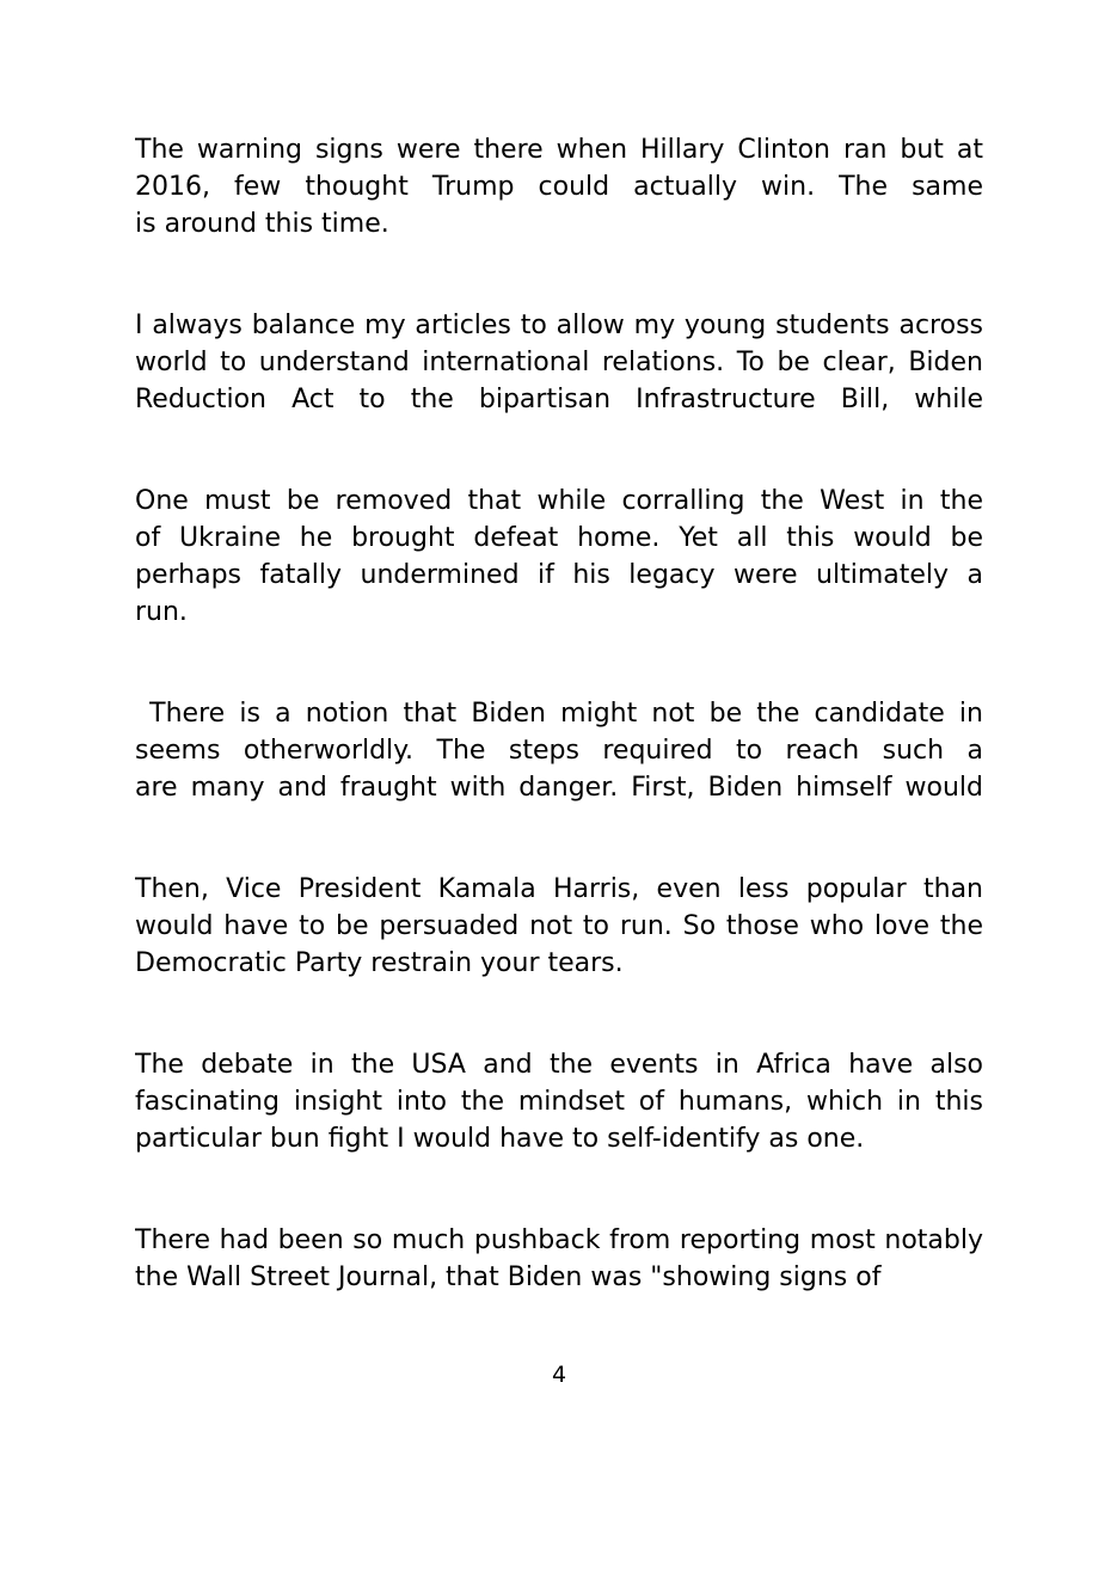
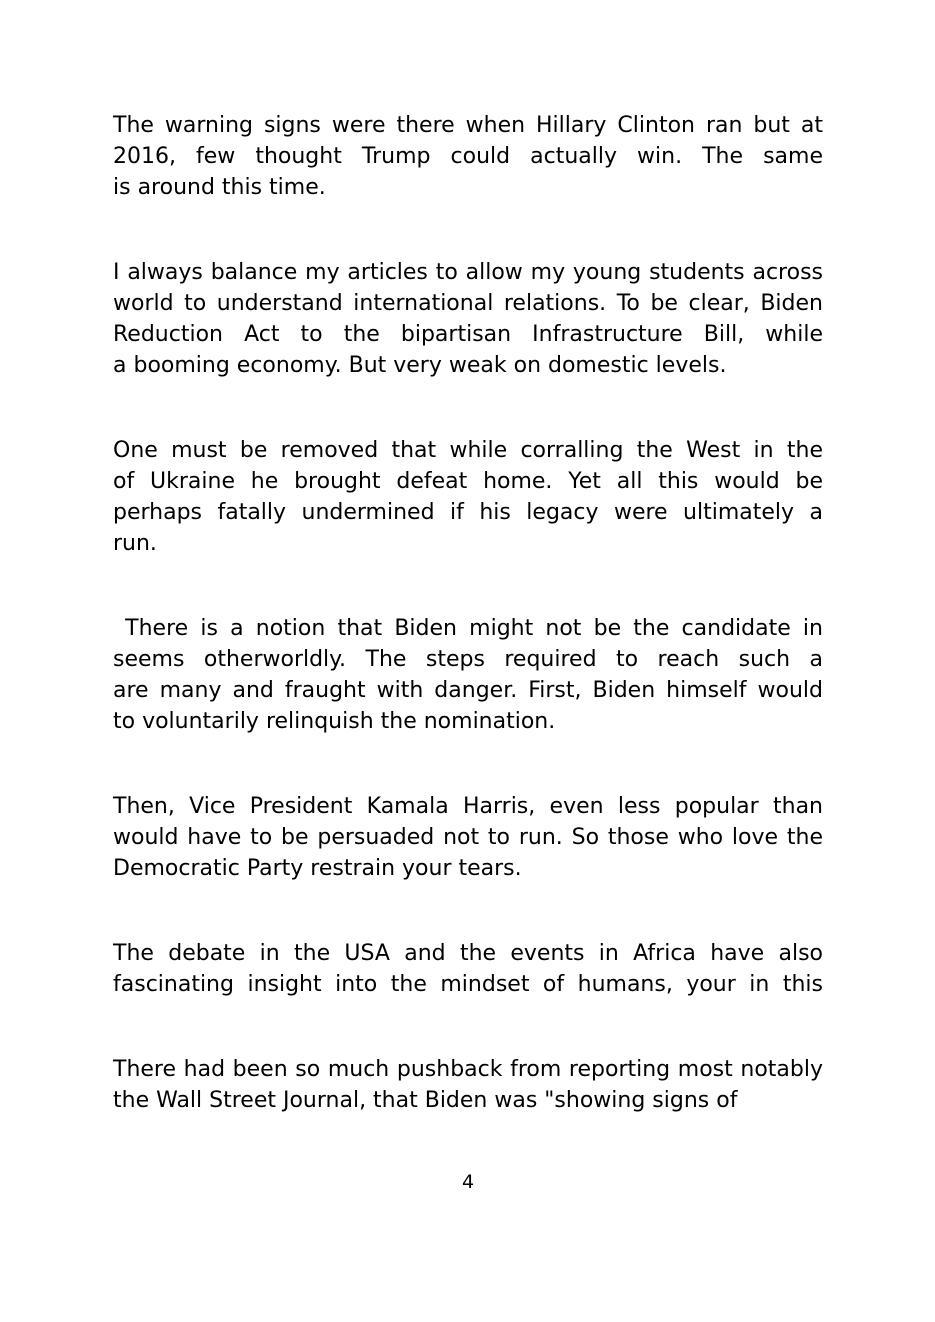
  The warning signs were there when Hillary Clinton ran but at
  2016, few thought Trump could actually win. The same
  is around this time.
  I always balance my articles to allow my young students across
  world to understand international relations. To be clear, Biden
  Reduction Act to the bipartisan Infrastructure Bill, while
+ a booming economy. But very weak on domestic levels.
  One must be removed that while corralling the West in the
  of Ukraine he brought defeat home. Yet all this would be
  perhaps fatally undermined if his legacy were ultimately a
  run.
  There is a notion that Biden might not be the candidate in
  seems otherworldly. The steps required to reach such a
  are many and fraught with danger. First, Biden himself would
+ to voluntarily relinquish the nomination.
  Then, Vice President Kamala Harris, even less popular than
  would have to be persuaded not to run. So those who love the
  Democratic Party restrain your tears.
  The debate in the USA and the events in Africa have also
- fascinating insight into the mindset of humans, which in this
+ fascinating insight into the mindset of humans, your in this
- particular bun fight I would have to self-identify as one.
  There had been so much pushback from reporting most notably
  the Wall Street Journal, that Biden was "showing signs of
  4
